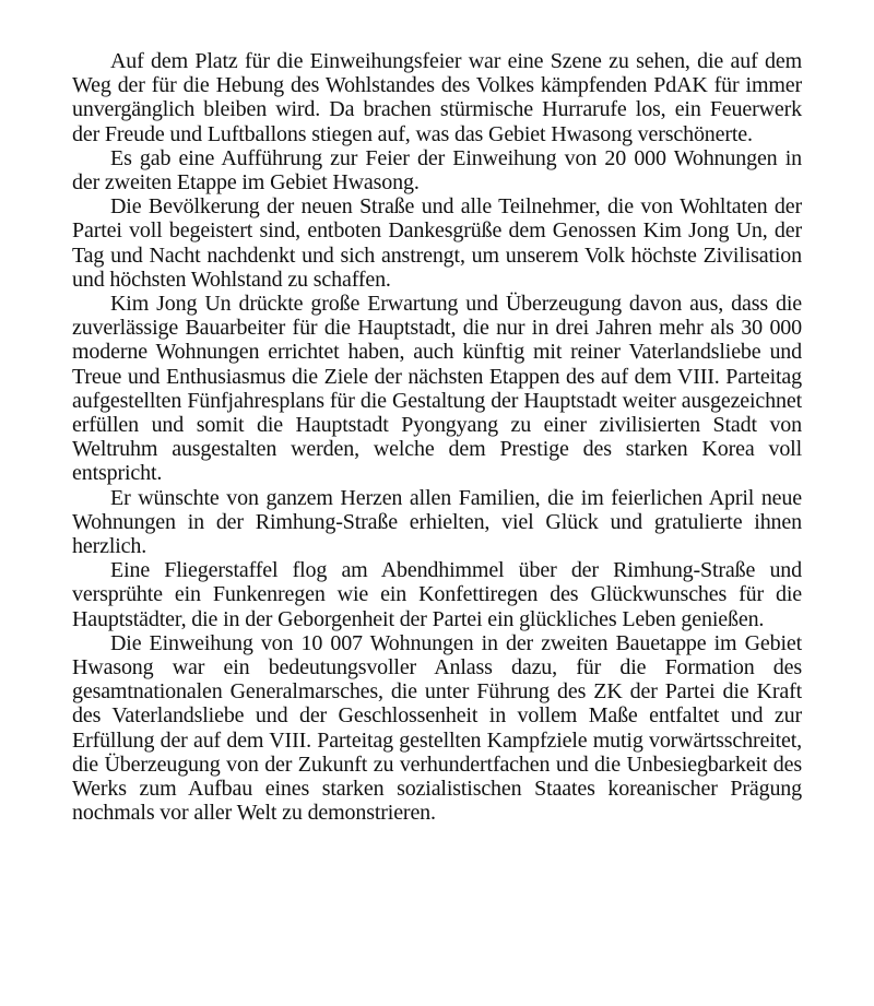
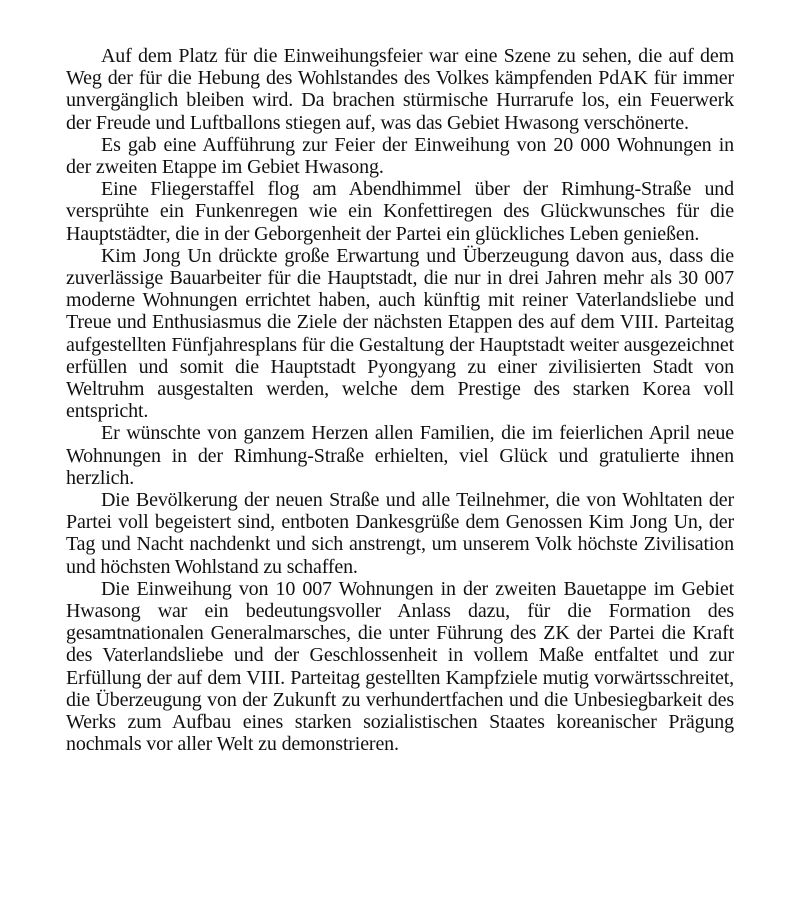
  Auf dem Platz für die Einweihungsfeier war eine Szene zu sehen, die auf dem Weg der für die Hebung des Wohlstandes des Volkes kämpfenden PdAK für immer unvergänglich bleiben wird. Da brachen stürmische Hurrarufe los, ein Feuerwerk der Freude und Luftballons stiegen auf, was das Gebiet Hwasong verschönerte.
  Es gab eine Aufführung zur Feier der Einweihung von 20 000 Wohnungen in der zweiten Etappe im Gebiet Hwasong.
- Die Bevölkerung der neuen Straße und alle Teilnehmer, die von Wohltaten der Partei voll begeistert sind, entboten Dankesgrüße dem Genossen Kim Jong Un, der Tag und Nacht nachdenkt und sich anstrengt, um unserem Volk höchste Zivilisation und höchsten Wohlstand zu schaffen.
+ Eine Fliegerstaffel flog am Abendhimmel über der Rimhung-Straße und versprühte ein Funkenregen wie ein Konfettiregen des Glückwunsches für die Hauptstädter, die in der Geborgenheit der Partei ein glückliches Leben genießen.
- Kim Jong Un drückte große Erwartung und Überzeugung davon aus, dass die zuverlässige Bauarbeiter für die Hauptstadt, die nur in drei Jahren mehr als 30 000 moderne Wohnungen errichtet haben, auch künftig mit reiner Vaterlandsliebe und Treue und Enthusiasmus die Ziele der nächsten Etappen des auf dem VIII. Parteitag aufgestellten Fünfjahresplans für die Gestaltung der Hauptstadt weiter ausgezeichnet erfüllen und somit die Hauptstadt Pyongyang zu einer zivilisierten Stadt von Weltruhm ausgestalten werden, welche dem Prestige des starken Korea voll entspricht.
+ Kim Jong Un drückte große Erwartung und Überzeugung davon aus, dass die zuverlässige Bauarbeiter für die Hauptstadt, die nur in drei Jahren mehr als 30 007 moderne Wohnungen errichtet haben, auch künftig mit reiner Vaterlandsliebe und Treue und Enthusiasmus die Ziele der nächsten Etappen des auf dem VIII. Parteitag aufgestellten Fünfjahresplans für die Gestaltung der Hauptstadt weiter ausgezeichnet erfüllen und somit die Hauptstadt Pyongyang zu einer zivilisierten Stadt von Weltruhm ausgestalten werden, welche dem Prestige des starken Korea voll entspricht.
  Er wünschte von ganzem Herzen allen Familien, die im feierlichen April neue Wohnungen in der Rimhung-Straße erhielten, viel Glück und gratulierte ihnen herzlich.
- Eine Fliegerstaffel flog am Abendhimmel über der Rimhung-Straße und versprühte ein Funkenregen wie ein Konfettiregen des Glückwunsches für die Hauptstädter, die in der Geborgenheit der Partei ein glückliches Leben genießen.
+ Die Bevölkerung der neuen Straße und alle Teilnehmer, die von Wohltaten der Partei voll begeistert sind, entboten Dankesgrüße dem Genossen Kim Jong Un, der Tag und Nacht nachdenkt und sich anstrengt, um unserem Volk höchste Zivilisation und höchsten Wohlstand zu schaffen.
  Die Einweihung von 10 007 Wohnungen in der zweiten Bauetappe im Gebiet Hwasong war ein bedeutungsvoller Anlass dazu, für die Formation des gesamtnationalen Generalmarsches, die unter Führung des ZK der Partei die Kraft des Vaterlandsliebe und der Geschlossenheit in vollem Maße entfaltet und zur Erfüllung der auf dem VIII. Parteitag gestellten Kampfziele mutig vorwärtsschreitet, die Überzeugung von der Zukunft zu verhundertfachen und die Unbesiegbarkeit des Werks zum Aufbau eines starken sozialistischen Staates koreanischer Prägung nochmals vor aller Welt zu demonstrieren.
